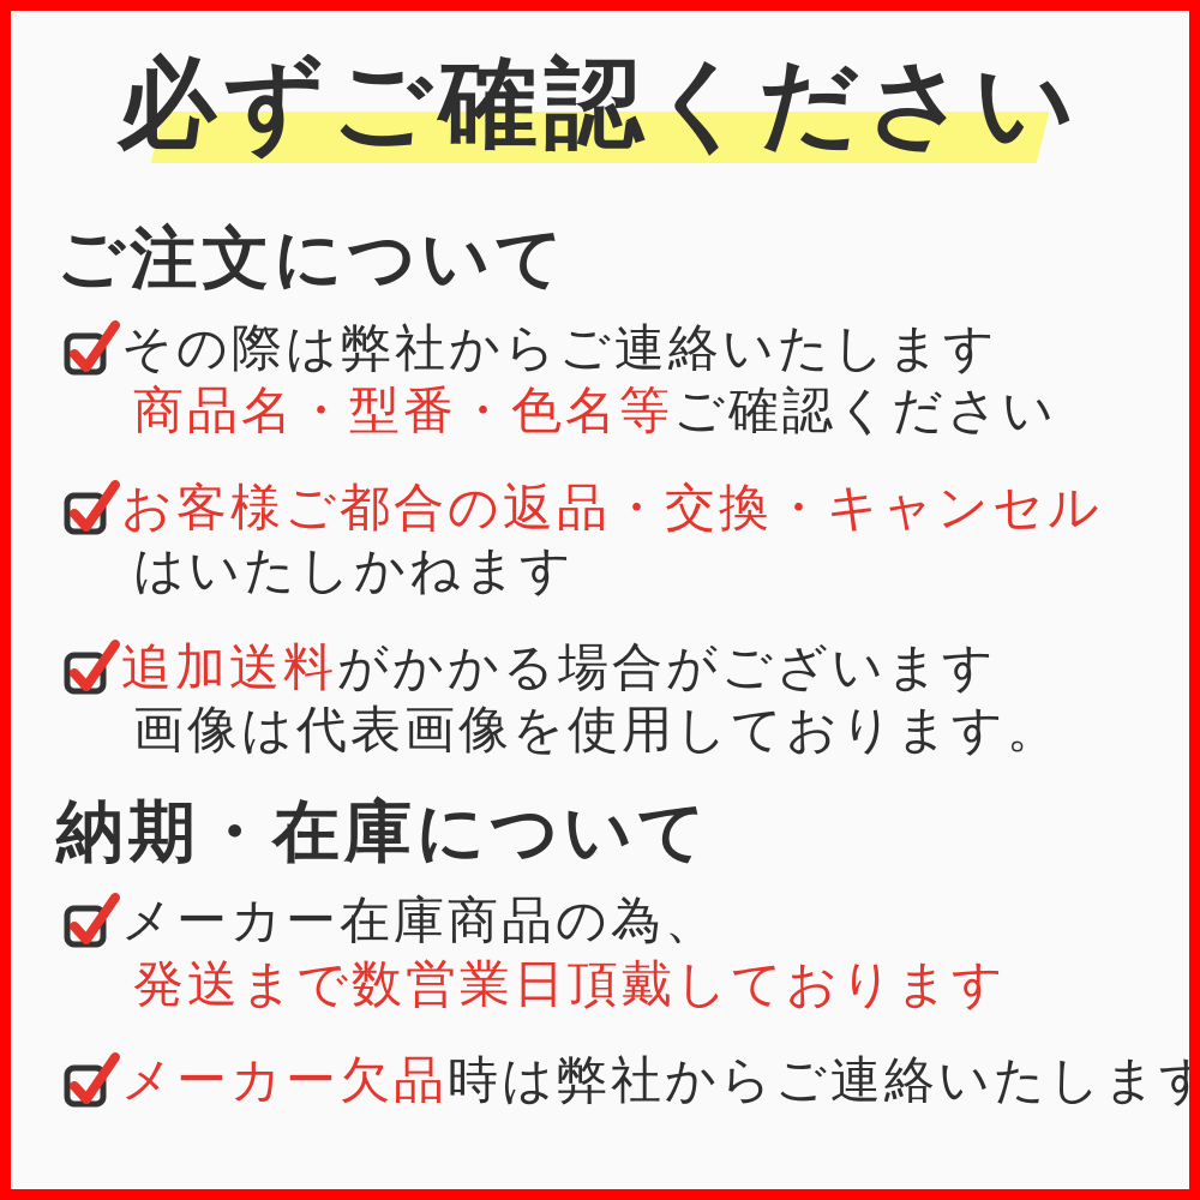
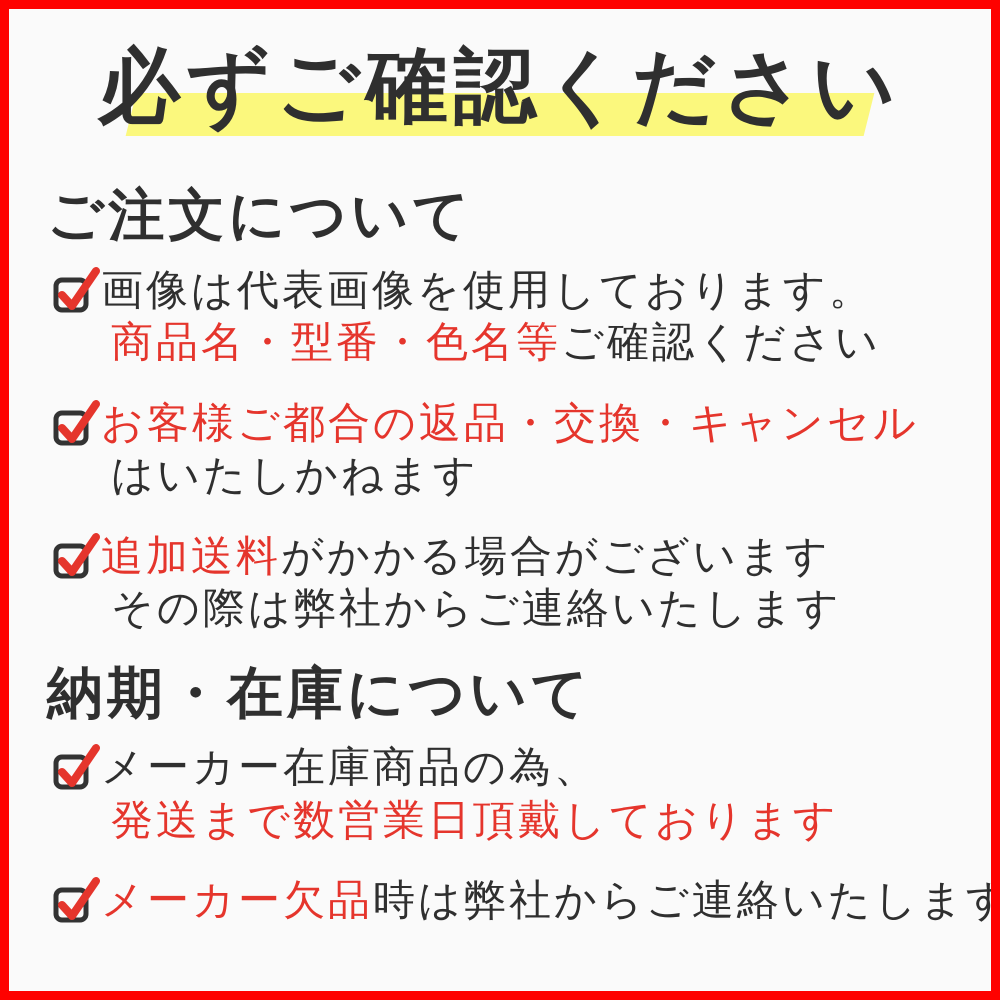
  必ずご確認ください
  ご注文について
- その際は弊社からご連絡いたします
+ 画像は代表画像を使用しております。
  商品名・型番・色名等ご確認ください
  お客様ご都合の返品・交換・キャンセル
  はいたしかねます
  追加送料がかかる場合がございます
- 画像は代表画像を使用しております。
+ その際は弊社からご連絡いたします
  納期・在庫について
  メーカー在庫商品の為、
  発送まで数営業日頂戴しております
  メーカー欠品時は弊社からご連絡いたします
